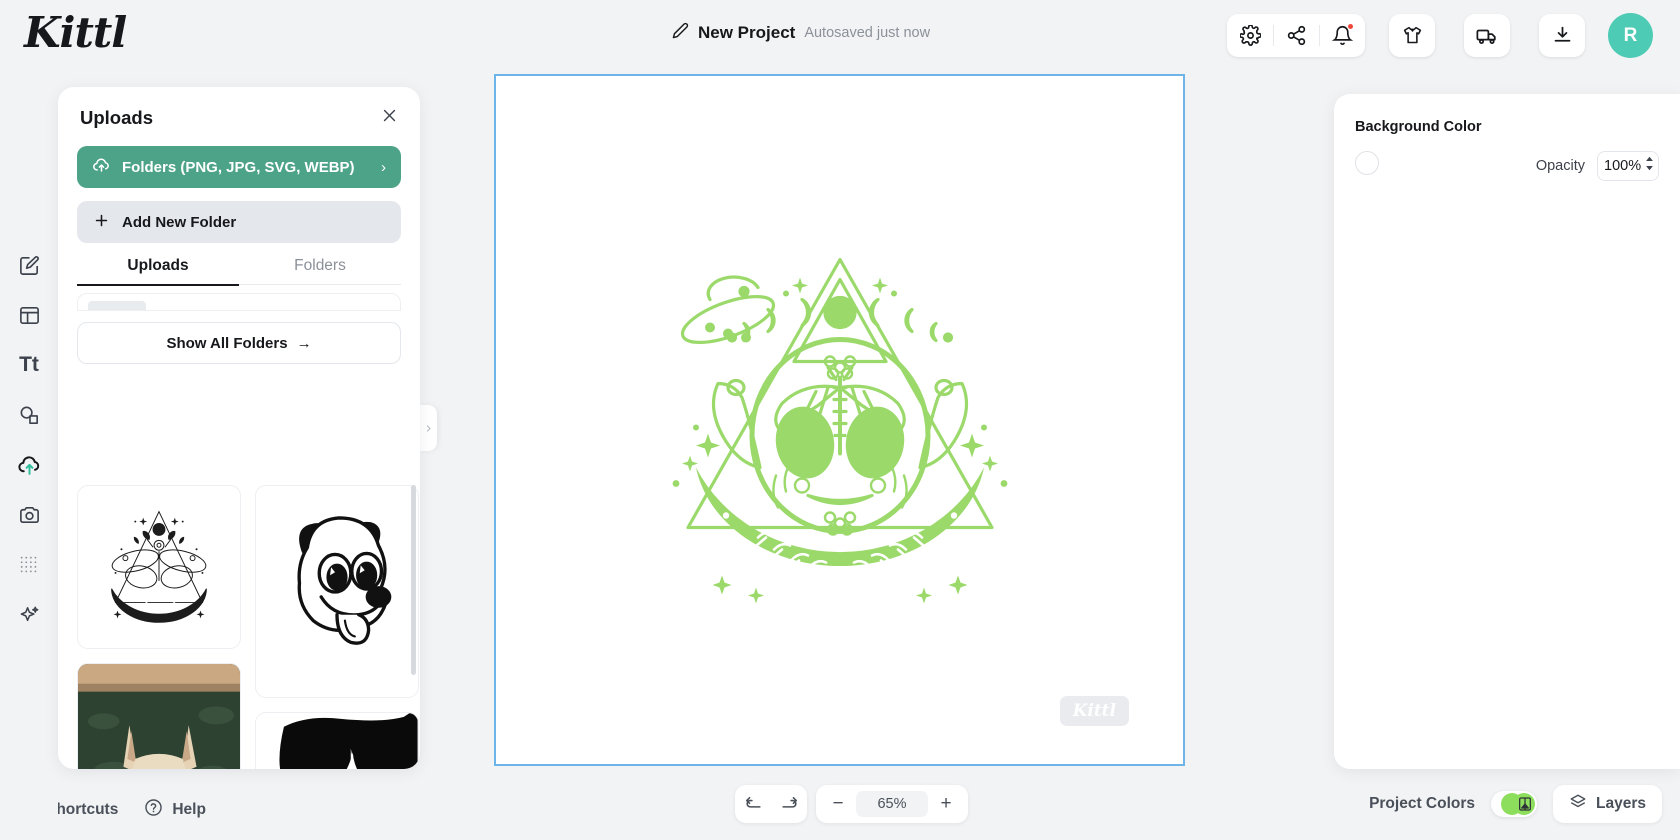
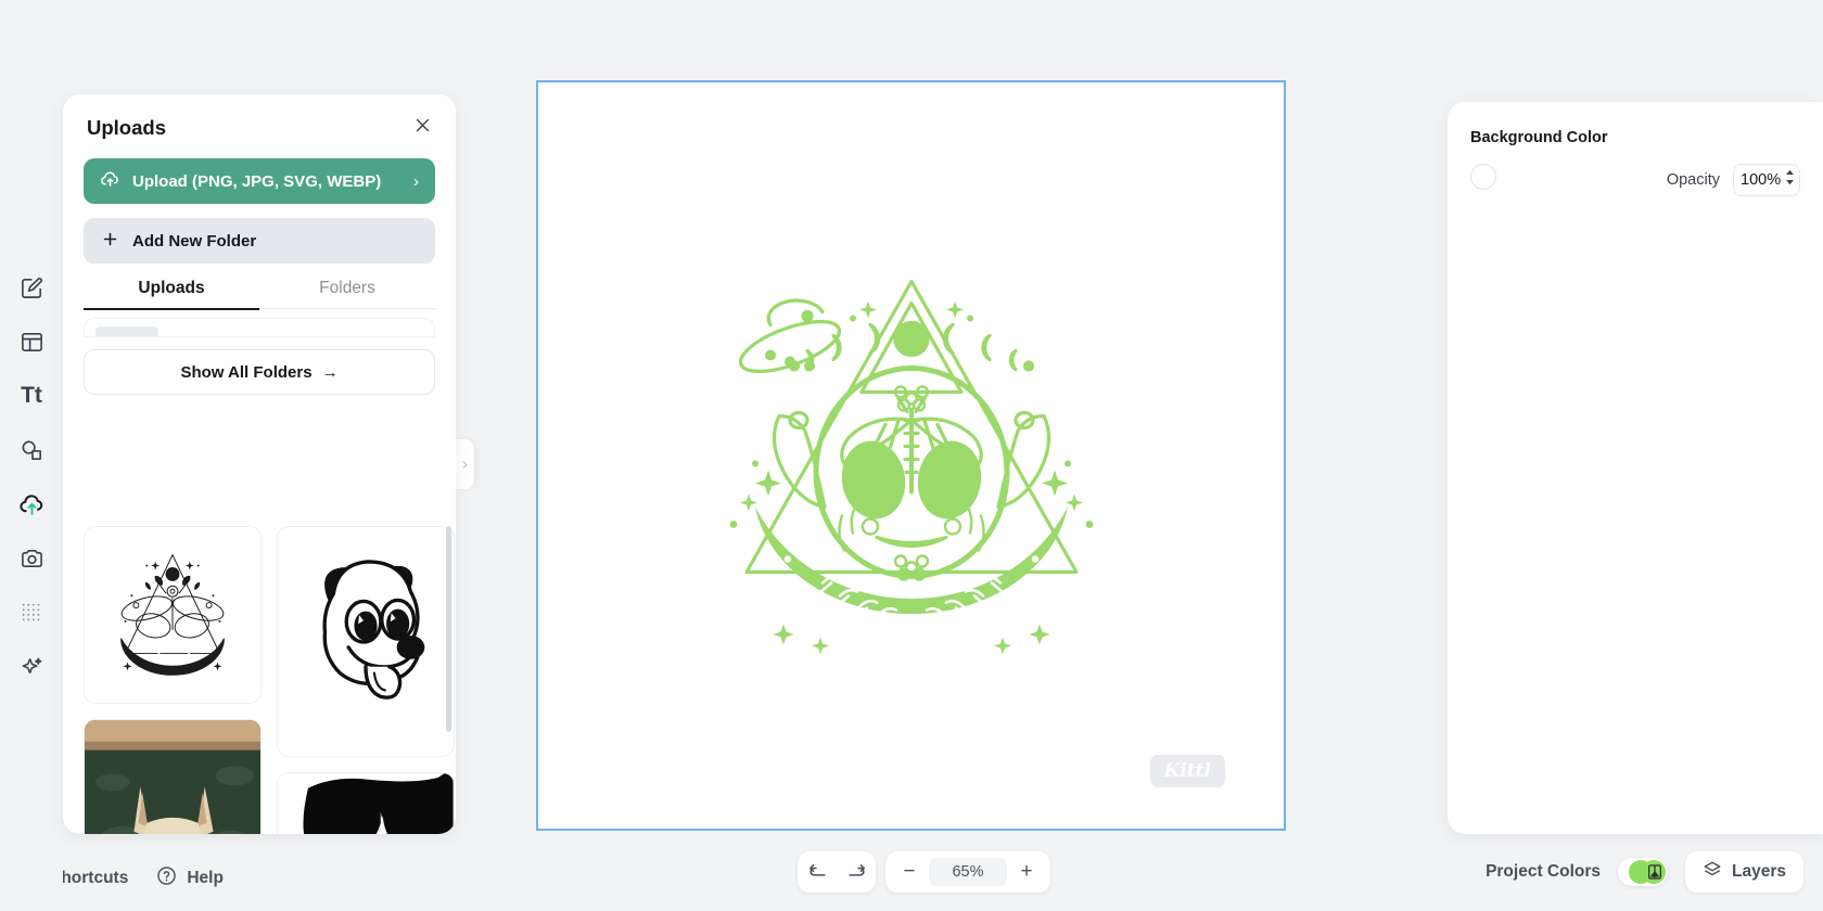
- Kittl
- New Project
- Autosaved just now
- R
  Tt
  Uploads
- Folders (PNG, JPG, SVG, WEBP)
+ Upload (PNG, JPG, SVG, WEBP)
  ›
  Add New Folder
  Uploads
  Folders
  Show All Folders
  →
  Background Color
  Opacity
  100%
  hortcuts
  Help
  −
  65%
  +
  Project Colors
  Layers
